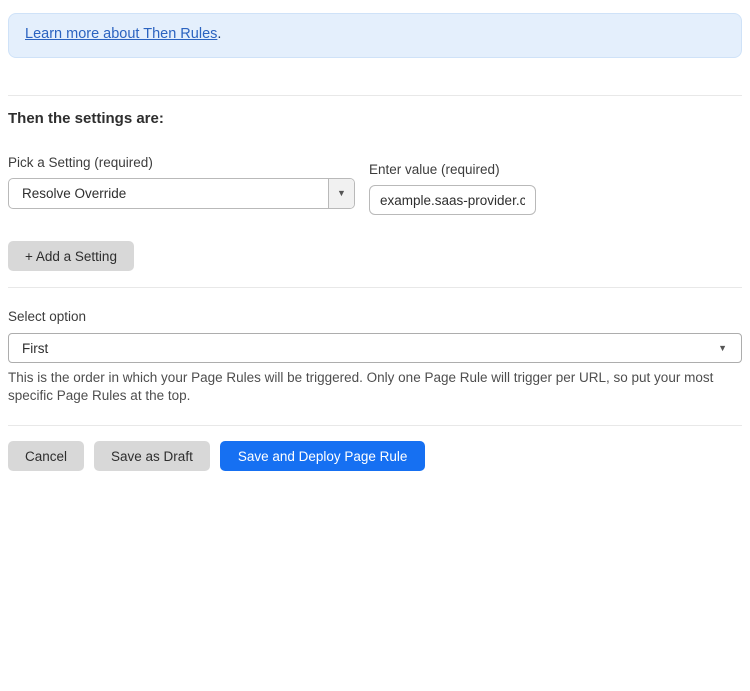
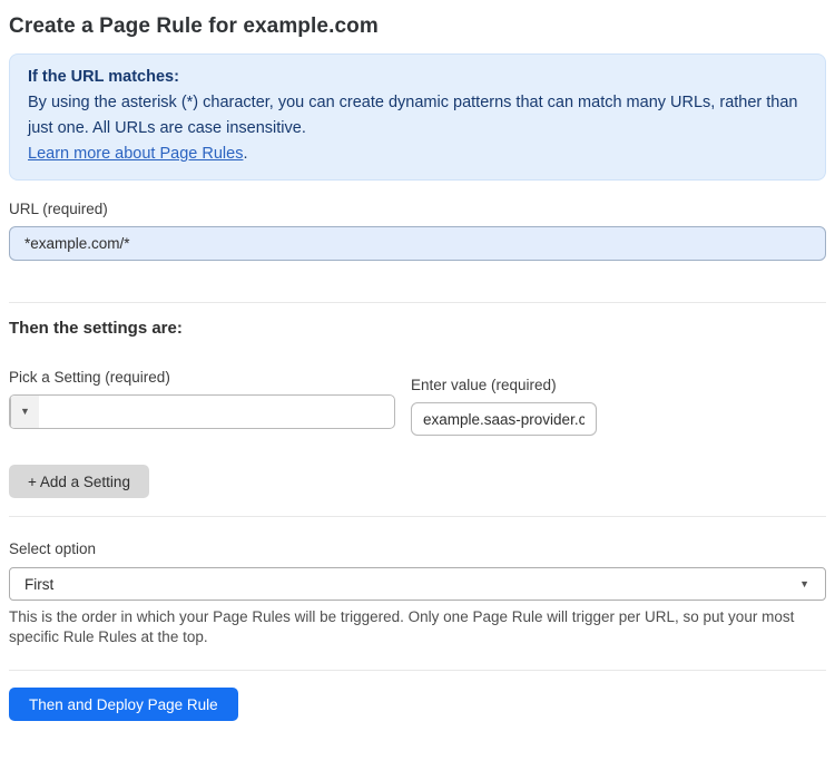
+ Create a Page Rule for example.com
+ If the URL matches:
+ By using the asterisk (*) character, you can create dynamic patterns that can match many URLs, rather than just one. All URLs are case insensitive.
- Learn more about Then Rules.
+ Learn more about Page Rules.
+ URL (required)
+ *example.com/*
  Then the settings are:
  Pick a Setting (required)
- Resolve Override
  ▼
  Enter value (required)
  example.saas-provider.c
  + Add a Setting
  Select option
  First
  ▼
- This is the order in which your Page Rules will be triggered. Only one Page Rule will trigger per URL, so put your most specific Page Rules at the top.
+ This is the order in which your Page Rules will be triggered. Only one Page Rule will trigger per URL, so put your most specific Rule Rules at the top.
- Cancel
- Save as Draft
- Save and Deploy Page Rule
+ Then and Deploy Page Rule
